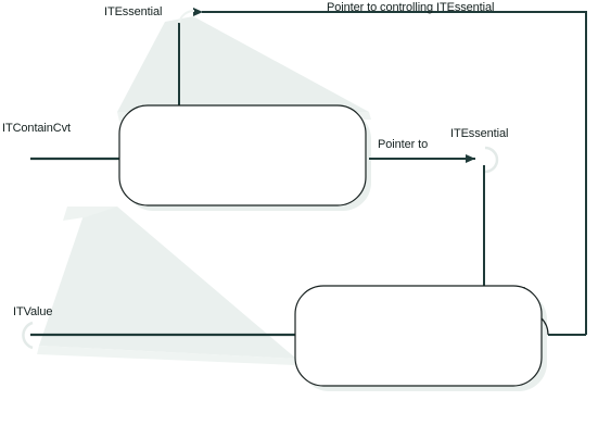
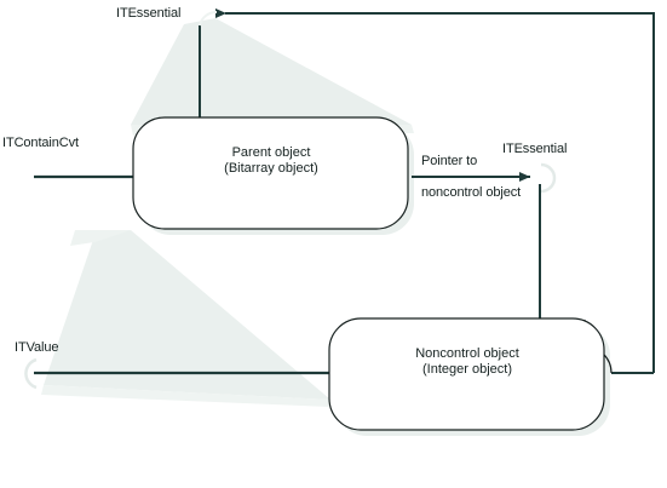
  ITEssential
- Pointer to controlling ITEssential
  ITContainCvt
  Pointer to
+ noncontrol object
  ITEssential
  ITValue
+ Parent object
+ (Bitarray object)
+ Noncontrol object
+ (Integer object)
